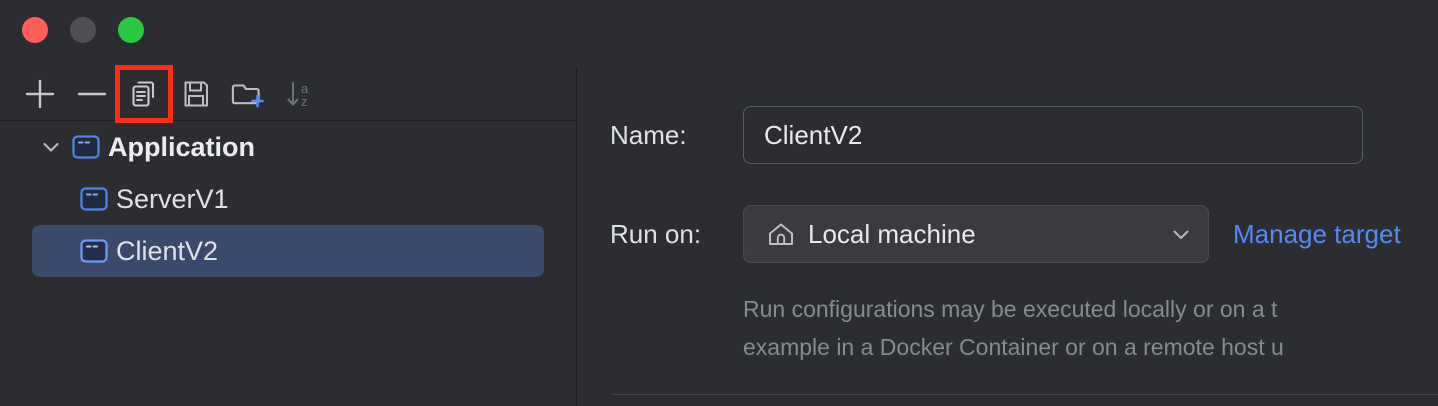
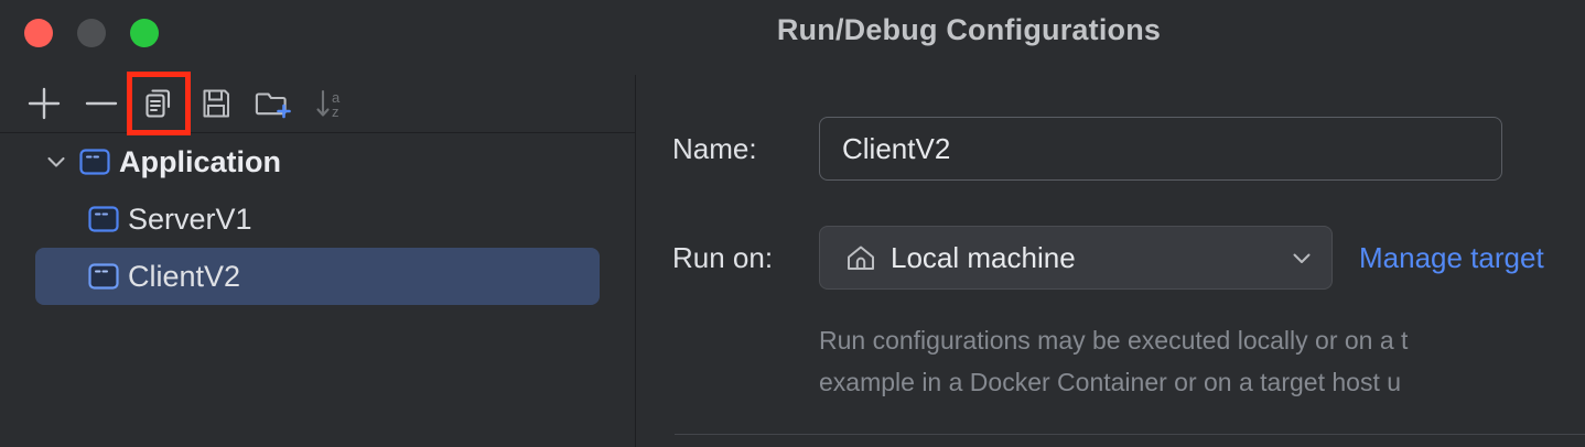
+ Run/Debug Configurations
  a
  z
  Application
  ServerV1
  ClientV2
  Name:
  ClientV2
  Run on:
  Local machine
  Manage target
  Run configurations may be executed locally or on a t
- example in a Docker Container or on a remote host u
+ example in a Docker Container or on a target host u
